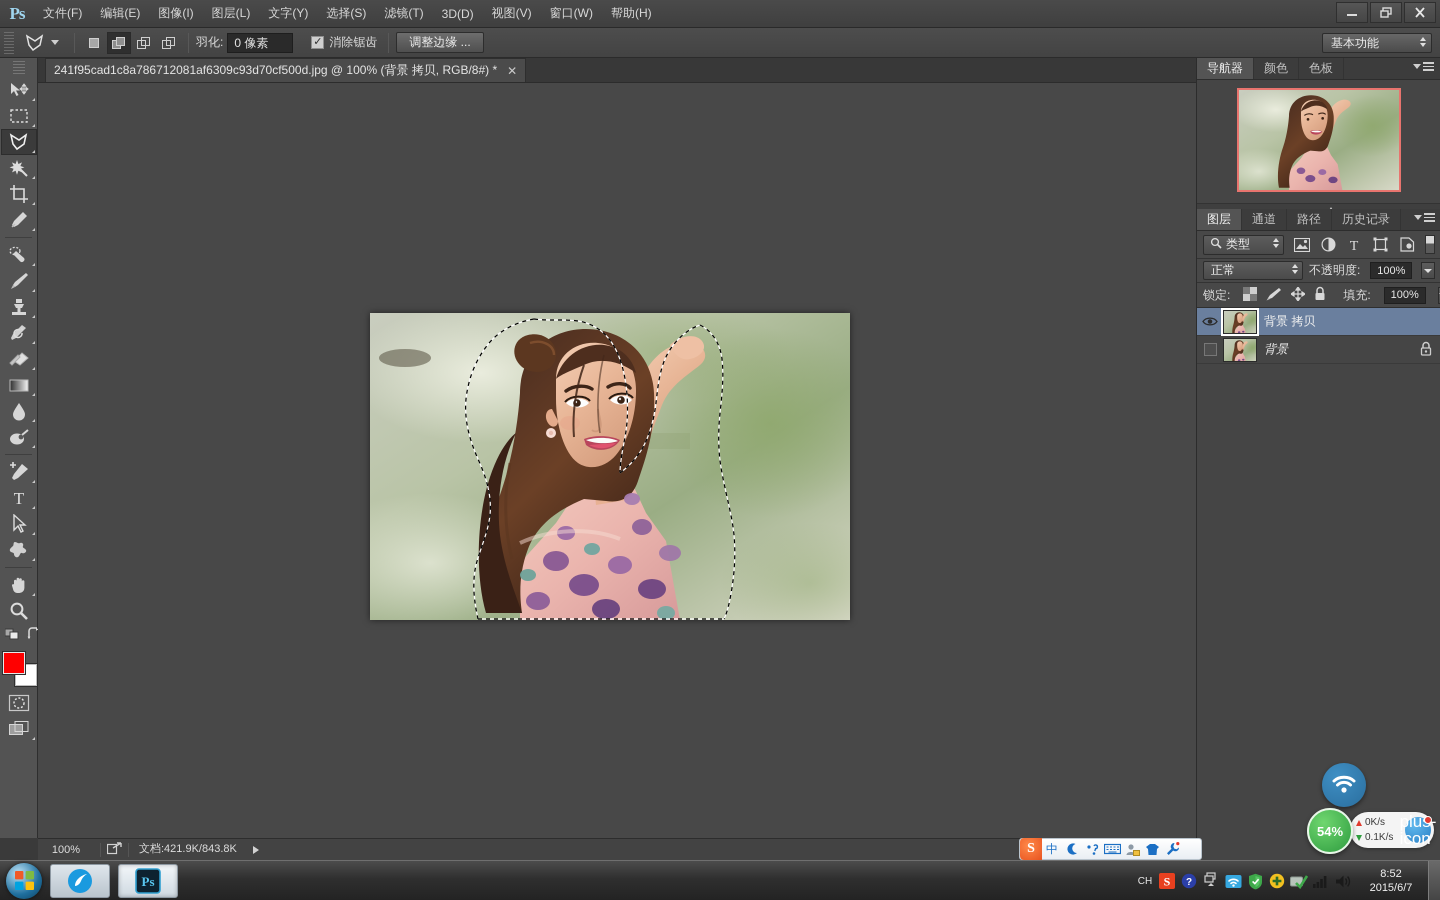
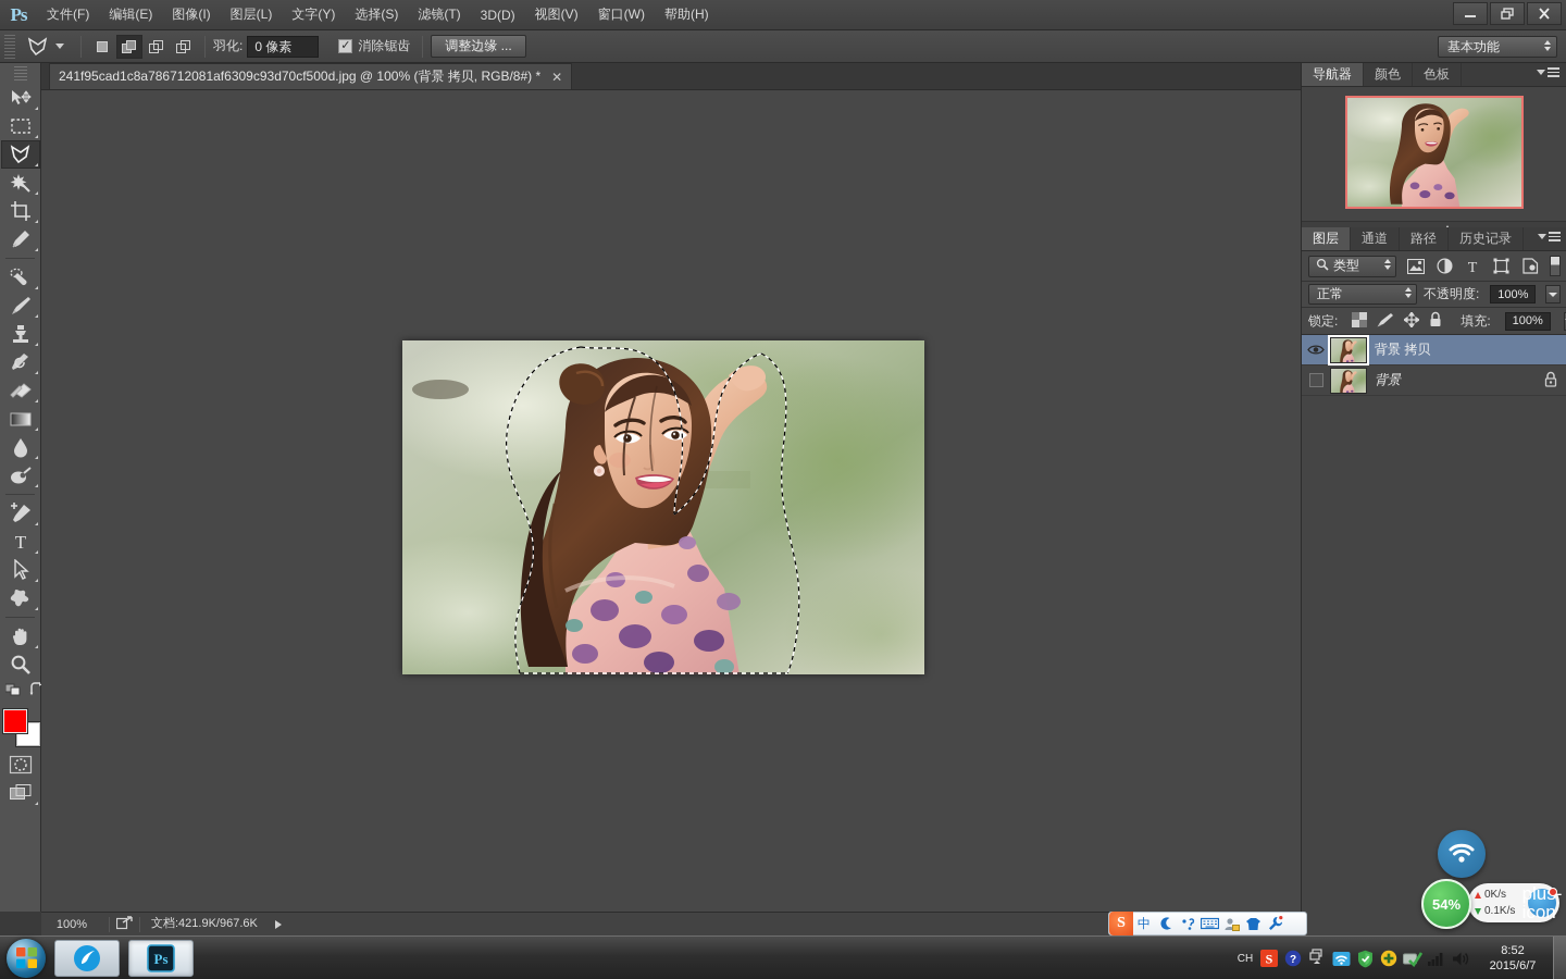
  Ps
  文件(F)
  编辑(E)
  图像(I)
  图层(L)
  文字(Y)
  选择(S)
  滤镜(T)
  3D(D)
  视图(V)
  窗口(W)
  帮助(H)
  羽化:
  0 像素
  ✓
  消除锯齿
  调整边缘 ...
  基本功能
  T
  241f95cad1c8a786712081af6309c93d70cf500d.jpg @ 100% (背景 拷贝, RGB/8#) *
  ✕
  100%
- 文档:421.9K/843.8K
+ 文档:421.9K/967.6K
  导航器
  颜色
  色板
  图层
  通道
  路径
  历史记录
  类型
  T
  正常
  不透明度:
  100%
  锁定:
  填充:
  100%
  背景 拷贝
  背景
  0K/s
  0.1K/s
  plu-icon
  54%
  S
  中
  Ps
  CH
  S
  ?
  8:52
  2015/6/7
